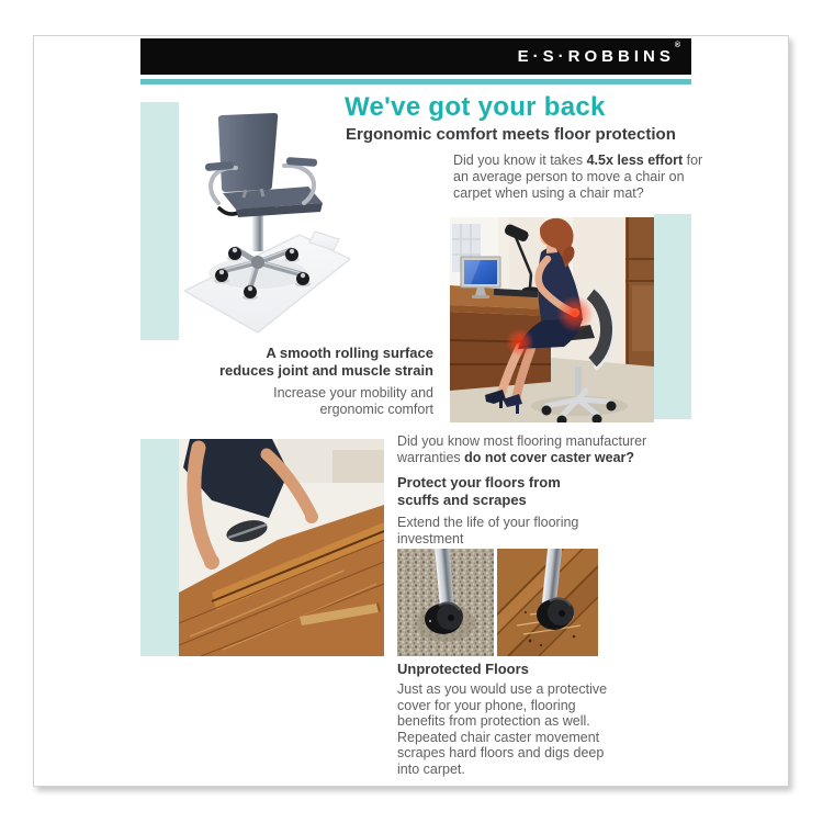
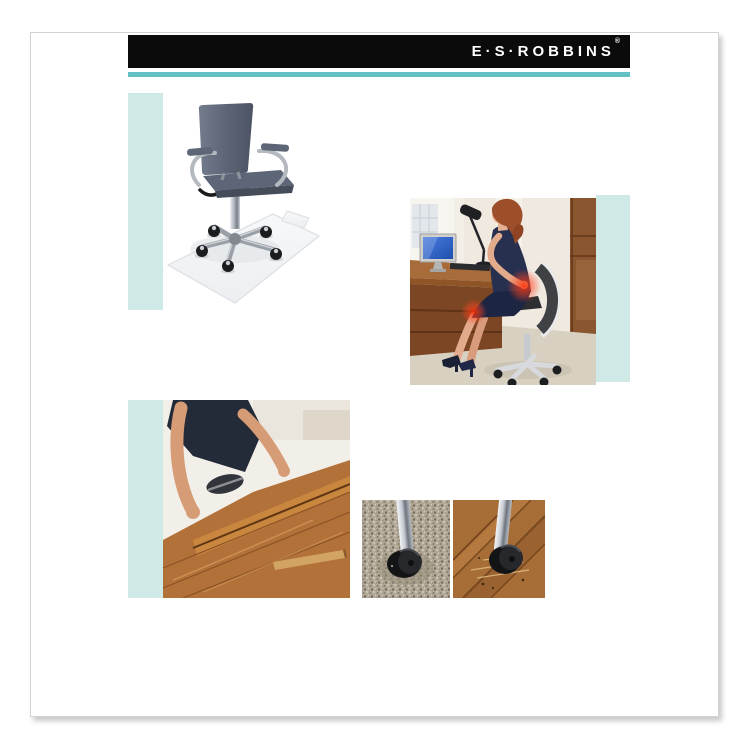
  E·S·ROBBINS
- We've got your back
- Ergonomic comfort meets floor protection
- Did you know it takes 4.5x less effort for an average person to move a chair on carpet when using a chair mat?
- A smooth rolling surface reduces joint and muscle strain
- Increase your mobility and ergonomic comfort
- Did you know most flooring manufacturer warranties do not cover caster wear?
- Protect your floors from scuffs and scrapes
- Extend the life of your flooring investment
- Unprotected Floors
- Just as you would use a protective cover for your phone, flooring benefits from protection as well. Repeated chair caster movement scrapes hard floors and digs deep into carpet.
